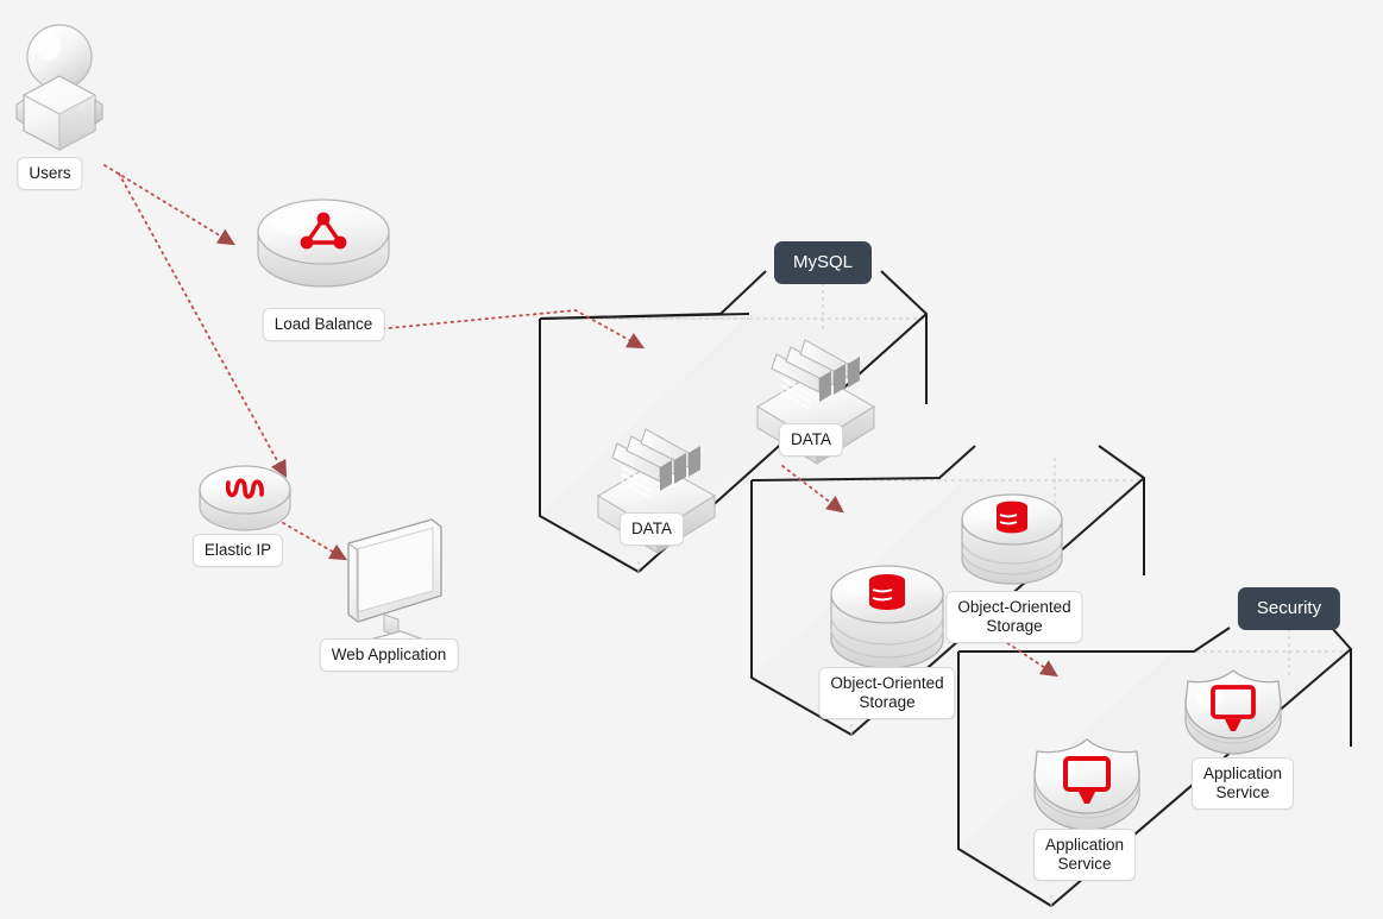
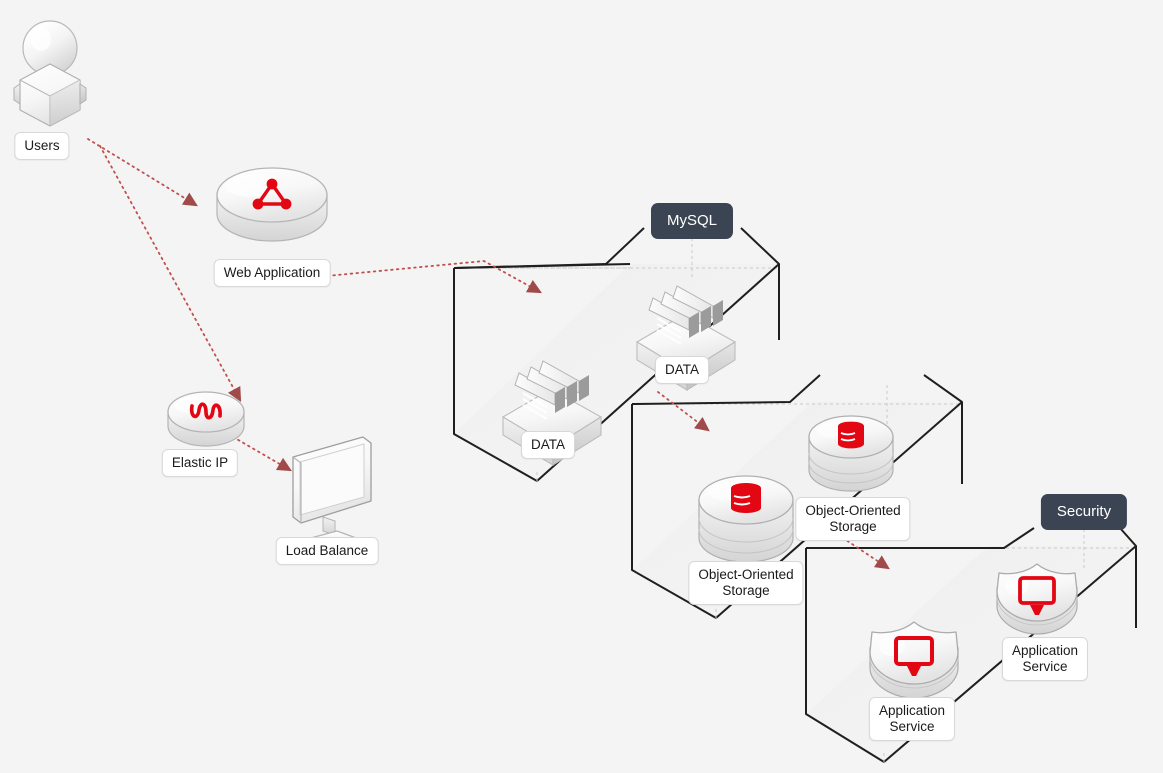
  MySQL
  Security
  Users
- Load Balance
+ Web Application
  Elastic IP
- Web Application
+ Load Balance
  DATA
  DATA
  Object-Oriented
  Storage
  Object-Oriented
  Storage
  Application
  Service
  Application
  Service
